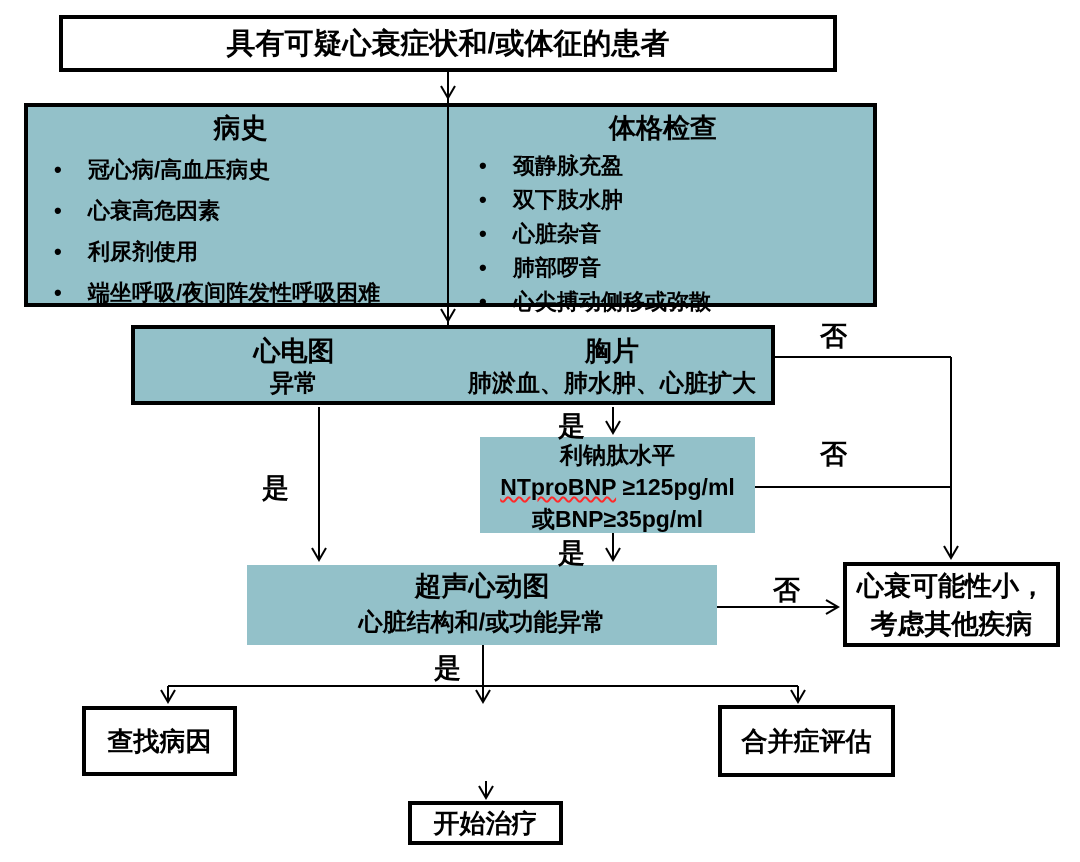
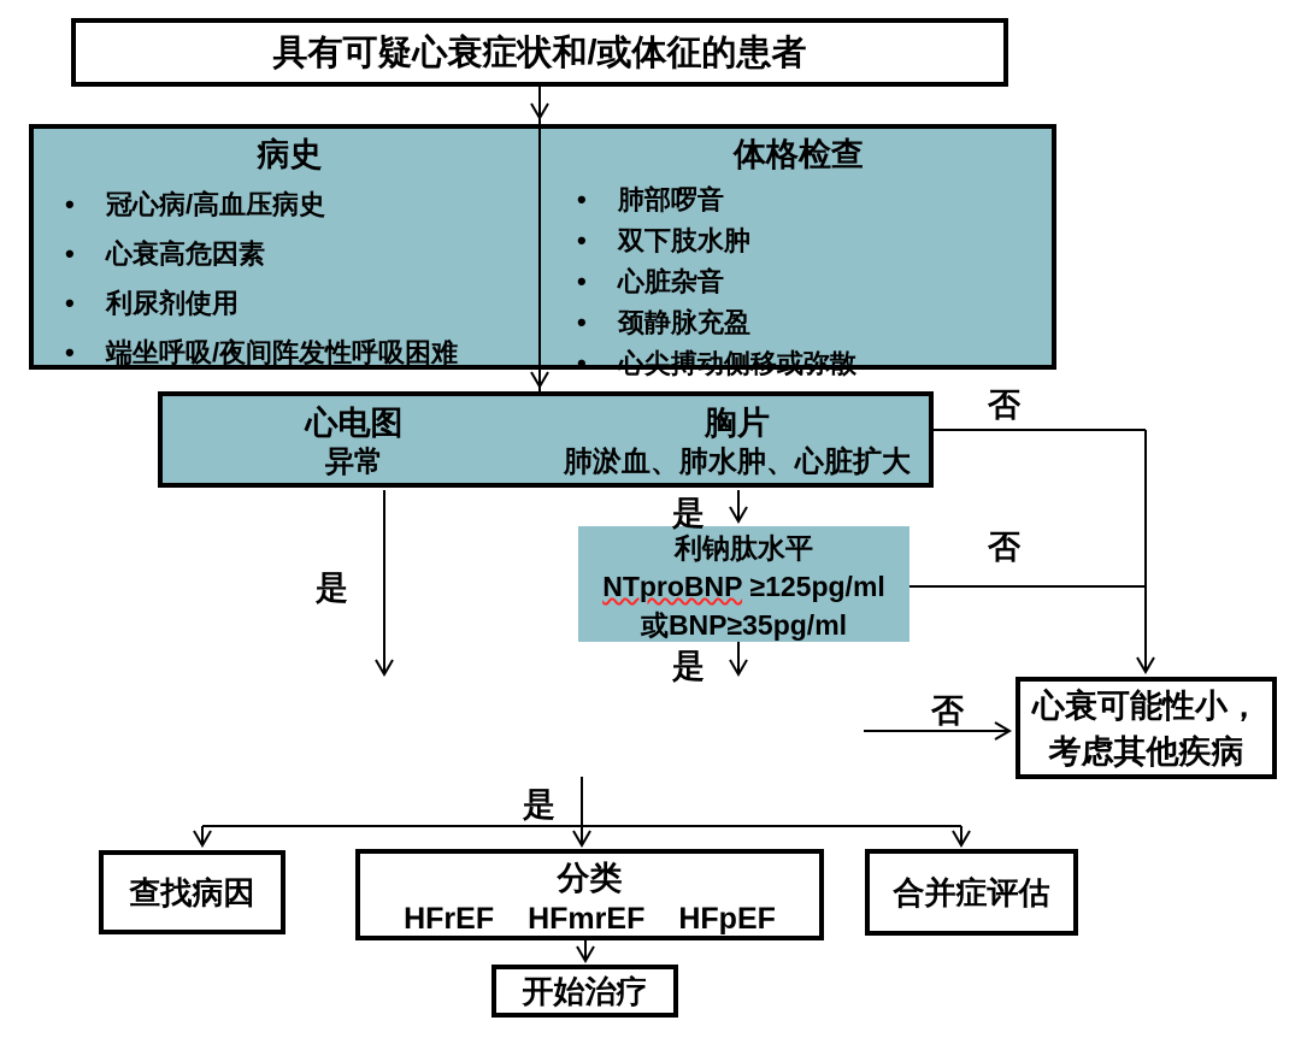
  具有可疑心衰症状和/或体征的患者
  病史
  冠心病/高血压病史
  心衰高危因素
  利尿剂使用
  端坐呼吸/夜间阵发性呼吸困难
  体格检查
- 颈静脉充盈
+ 肺部啰音
  双下肢水肿
  心脏杂音
- 肺部啰音
+ 颈静脉充盈
  心尖搏动侧移或弥散
  心电图
  异常
  胸片
  肺淤血、肺水肿、心脏扩大
  利钠肽水平
  NTproBNP ≥125pg/ml
  或BNP≥35pg/ml
- 超声心动图
- 心脏结构和/或功能异常
  心衰可能性小，
  考虑其他疾病
  查找病因
+ 分类
+ HFrEF
+ HFmrEF
+ HFpEF
  合并症评估
  开始治疗
  是
  否
  否
  是
  是
  否
  是
